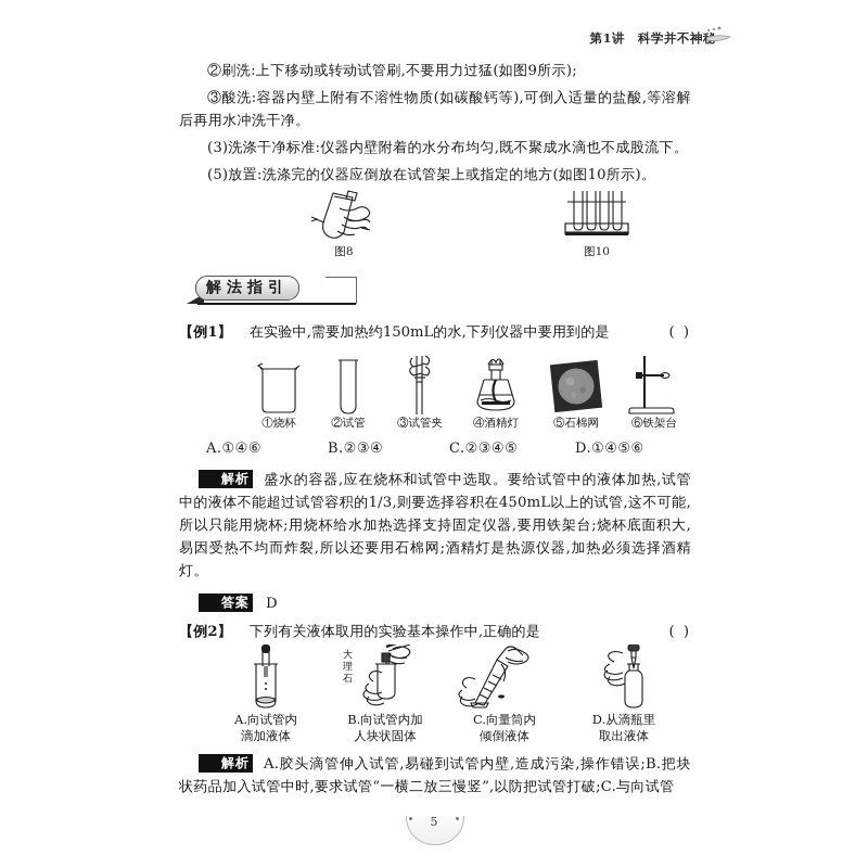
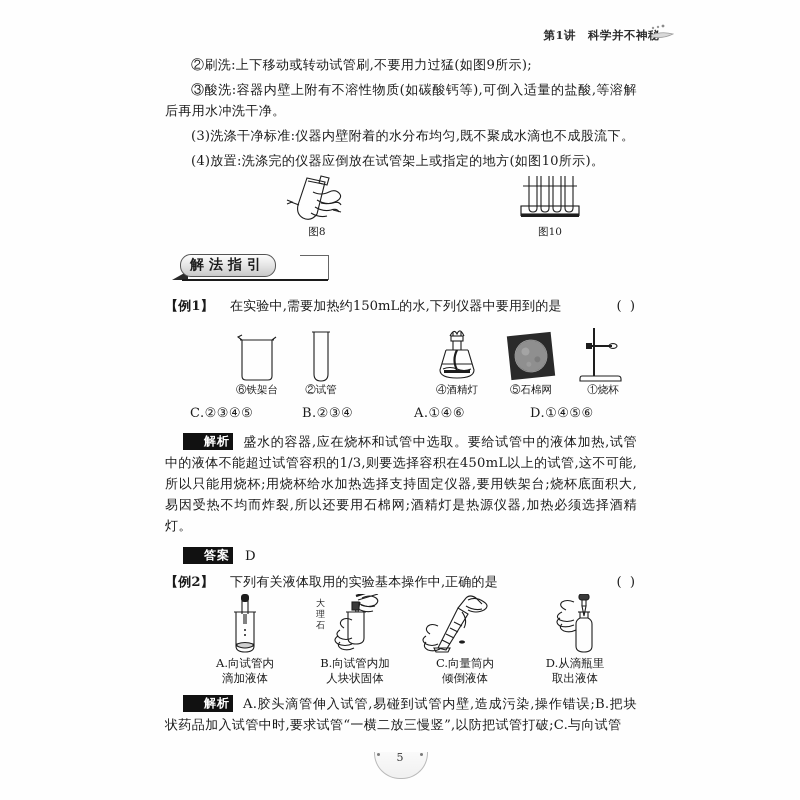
  第1讲 科学并不神
  ②刷洗:上下移动或转动试管刷,不要用力过猛(如图9所示);
  ③酸洗:容器内壁上附有不溶性物质(如碳酸钙等),可倒入适量的盐酸,等溶解后再用水冲洗干净。
  (3)洗涤干净标准:仪器内壁附着的水分布均匀,既不聚成水滴也不成股流下。
- (5)放置:洗涤完的仪器应倒放在试管架上或指定的地方(如图10所示)。
+ (4)放置:洗涤完的仪器应倒放在试管架上或指定的地方(如图10所示)。
  图8
  图10
  解法指引
  ( )
  【例1】 在实验中,需要加热约150mL的水,下列仪器中要用到的是
- ①烧杯
+ ⑥铁架台
  ②试管
- ③试管夹
  ④酒精灯
  ⑤石棉网
- ⑥铁架台
+ ①烧杯
- A.①④⑥
+ C.②③④⑤
  B.②③④
- C.②③④⑤
+ A.①④⑥
  D.①④⑤⑥
  解析 盛水的容器,应在烧杯和试管中选取。要给试管中的液体加热,试管中的液体不能超过试管容积的1/3,则要选择容积在450mL以上的试管,这不可能,所以只能用烧杯;用烧杯给水加热选择支持固定仪器,要用铁架台;烧杯底面积大,易因受热不均而炸裂,所以还要用石棉网;酒精灯是热源仪器,加热必须选择酒精灯。
  答案 D
  ( )
  【例2】 下列有关液体取用的实验基本操作中,正确的是
  A.向试管内
  滴加液体
  大
  理
  石
  B.向试管内加
  人块状固体
  C.向量筒内
  倾倒液体
  D.从滴瓶里
  取出液体
  解析 A.胶头滴管伸入试管,易碰到试管内壁,造成污染,操作错误;B.把块状药品加入试管中时,要求试管“一横二放三慢竖”,以防把试管打破;C.与向试管
  5
